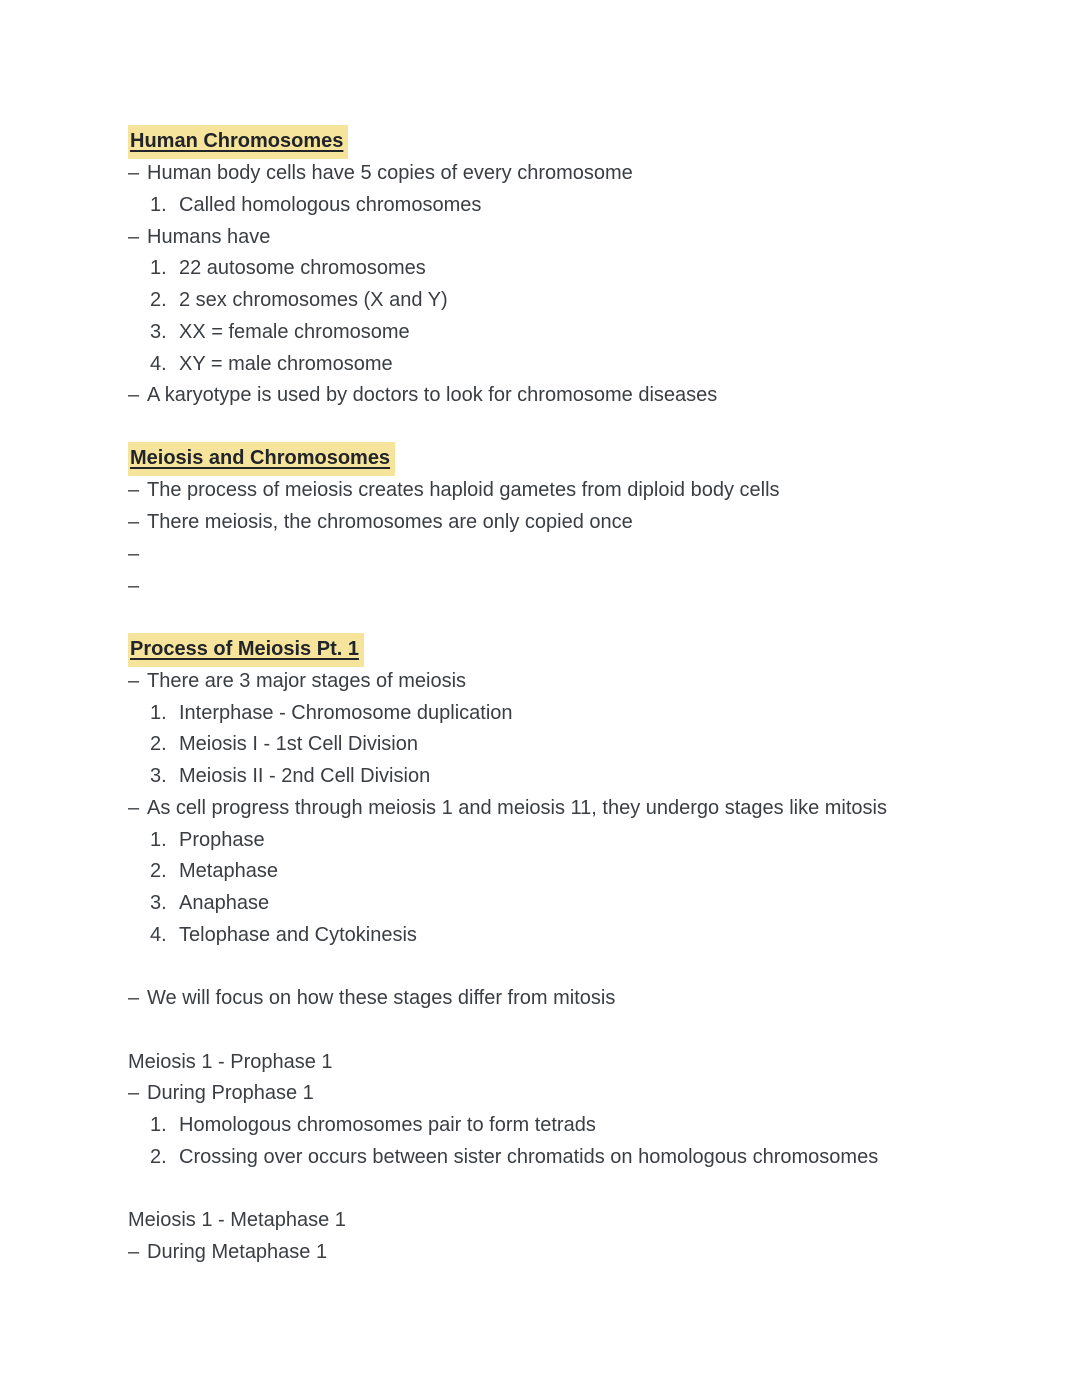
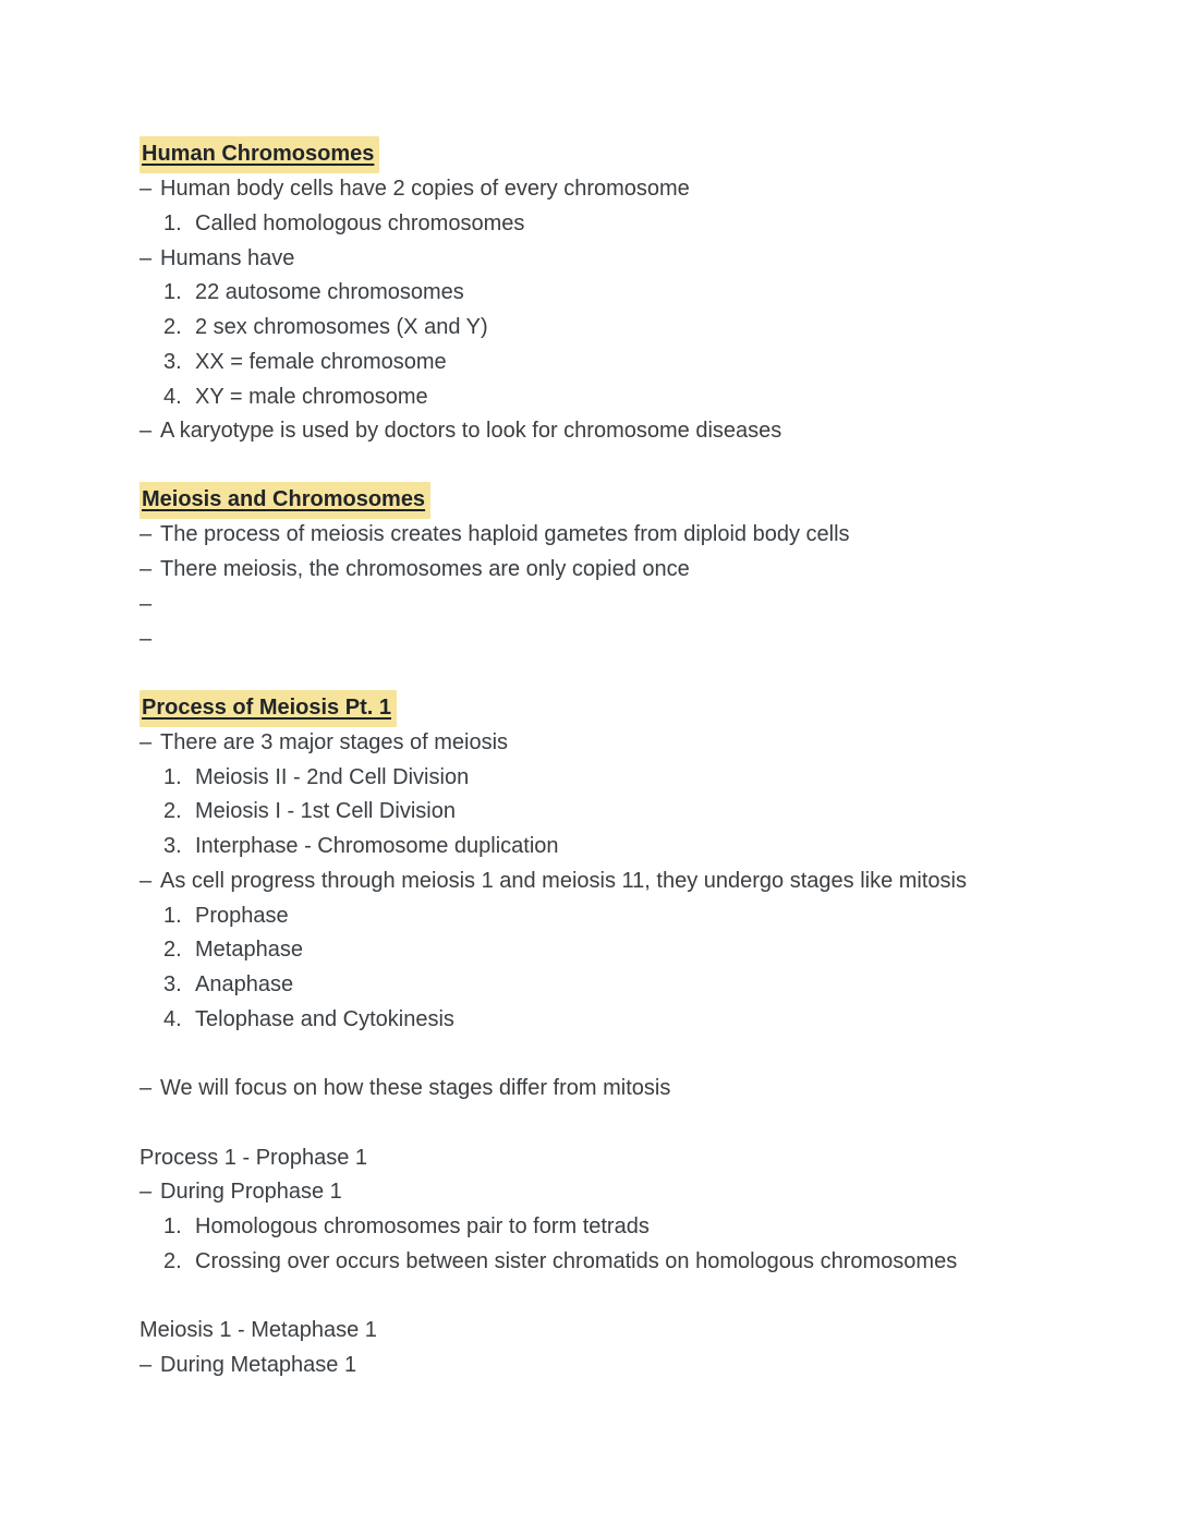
  Human Chromosomes
  –
- Human body cells have 5 copies of every chromosome
+ Human body cells have 2 copies of every chromosome
  1.
  Called homologous chromosomes
  –
  Humans have
  1.
  22 autosome chromosomes
  2.
  2 sex chromosomes (X and Y)
  3.
  XX = female chromosome
  4.
  XY = male chromosome
  –
  A karyotype is used by doctors to look for chromosome diseases
  Meiosis and Chromosomes
  –
  The process of meiosis creates haploid gametes from diploid body cells
  –
  There meiosis, the chromosomes are only copied once
  –
  –
  Process of Meiosis Pt. 1
  –
  There are 3 major stages of meiosis
  1.
- Interphase - Chromosome duplication
+ Meiosis II - 2nd Cell Division
  2.
  Meiosis I - 1st Cell Division
  3.
- Meiosis II - 2nd Cell Division
+ Interphase - Chromosome duplication
  –
  As cell progress through meiosis 1 and meiosis 11, they undergo stages like mitosis
  1.
  Prophase
  2.
  Metaphase
  3.
  Anaphase
  4.
  Telophase and Cytokinesis
  –
  We will focus on how these stages differ from mitosis
- Meiosis 1 - Prophase 1
+ Process 1 - Prophase 1
  –
  During Prophase 1
  1.
  Homologous chromosomes pair to form tetrads
  2.
  Crossing over occurs between sister chromatids on homologous chromosomes
  Meiosis 1 - Metaphase 1
  –
  During Metaphase 1
